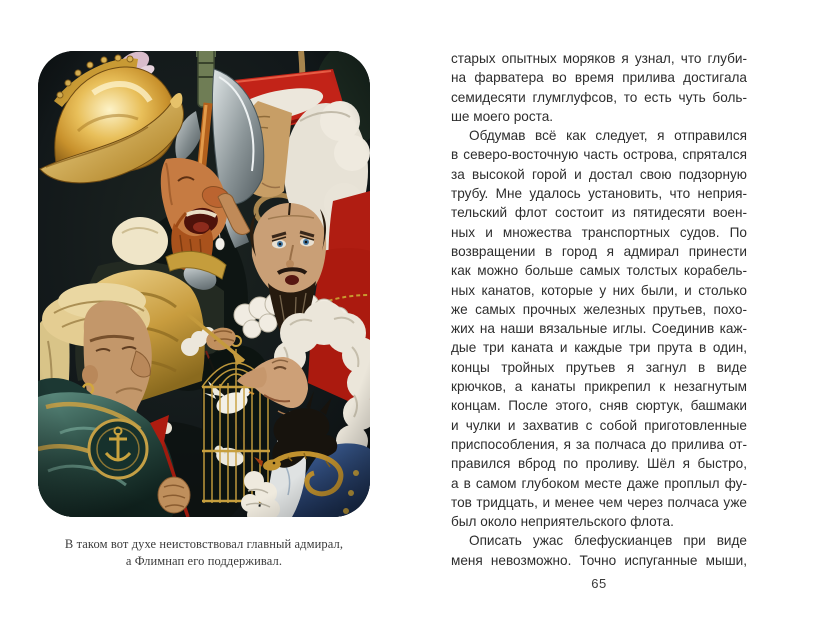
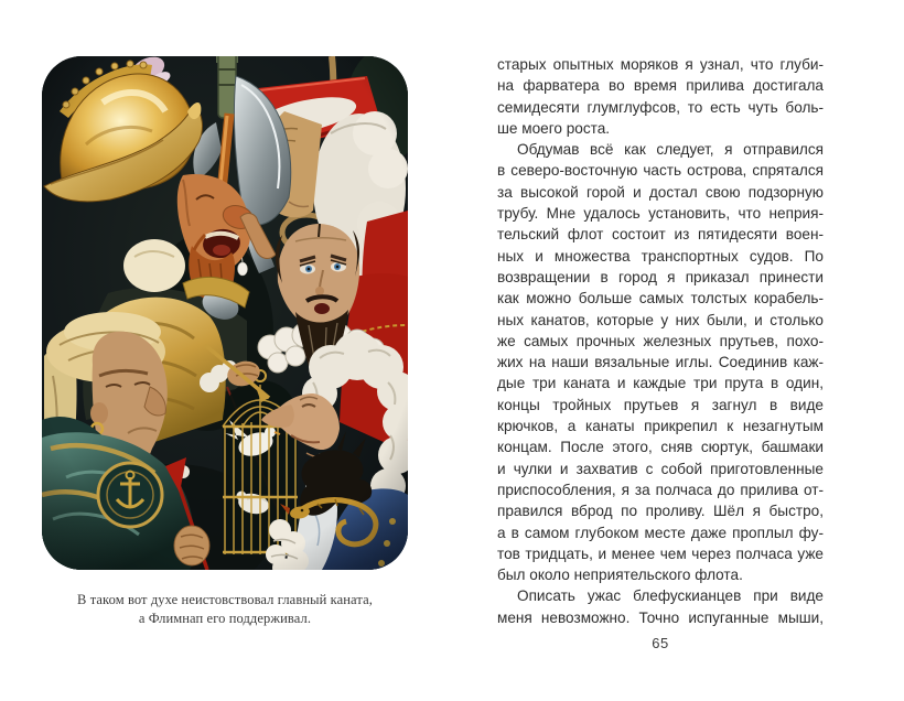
- В таком вот духе неистовствовал главный адмирал,
+ В таком вот духе неистовствовал главный каната,
  а Флимнап его поддерживал.
  старых опытных моряков я узнал, что глуби-
  на фарватера во время прилива достигала
  семидесяти глумглуфсов, то есть чуть боль-
  ше моего роста.
  Обдумав всё как следует, я отправился
  в северо-восточную часть острова, спрятался
  за высокой горой и достал свою подзорную
  трубу. Мне удалось установить, что неприя-
  тельский флот состоит из пятидесяти воен-
  ных и множества транспортных судов. По
- возвращении в город я адмирал принести
+ возвращении в город я приказал принести
  как можно больше самых толстых корабель-
  ных канатов, которые у них были, и столько
  же самых прочных железных прутьев, похо-
  жих на наши вязальные иглы. Соединив каж-
  дые три каната и каждые три прута в один,
  концы тройных прутьев я загнул в виде
  крючков, а канаты прикрепил к незагнутым
  концам. После этого, сняв сюртук, башмаки
  и чулки и захватив с собой приготовленные
  приспособления, я за полчаса до прилива от-
  правился вброд по проливу. Шёл я быстро,
  а в самом глубоком месте даже проплыл фу-
  тов тридцать, и менее чем через полчаса уже
  был около неприятельского флота.
  Описать ужас блефускианцев при виде
  меня невозможно. Точно испуганные мыши,
  65
